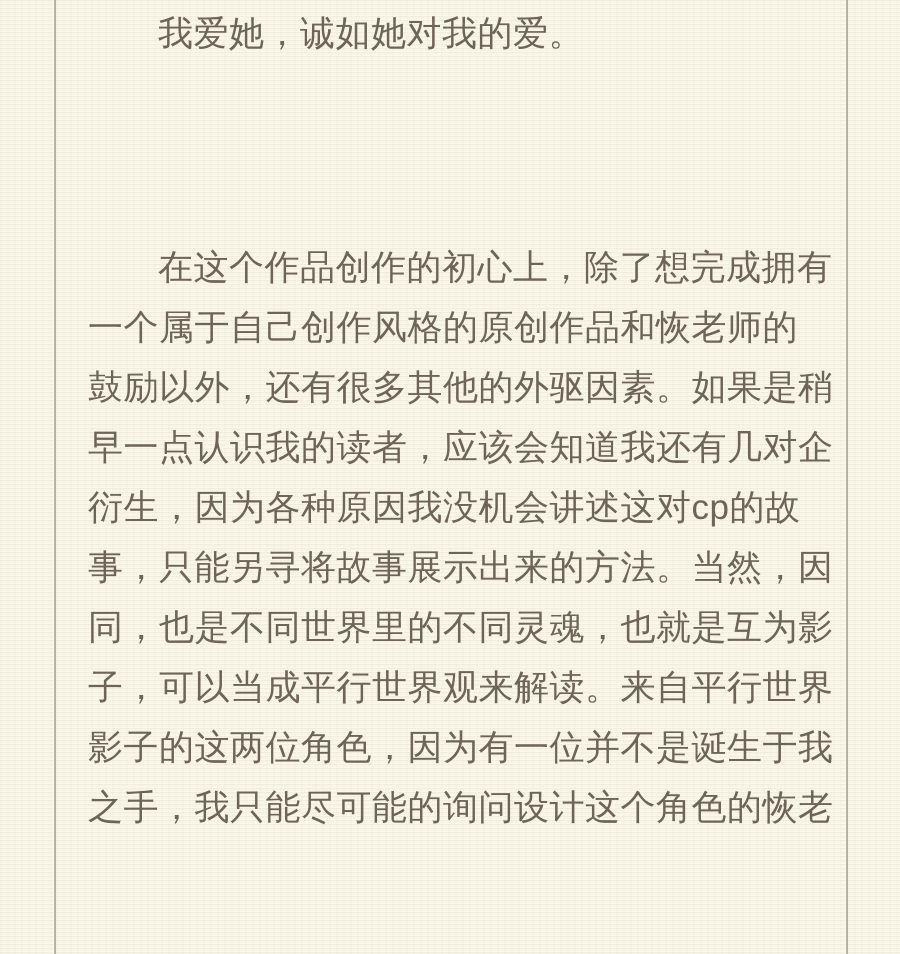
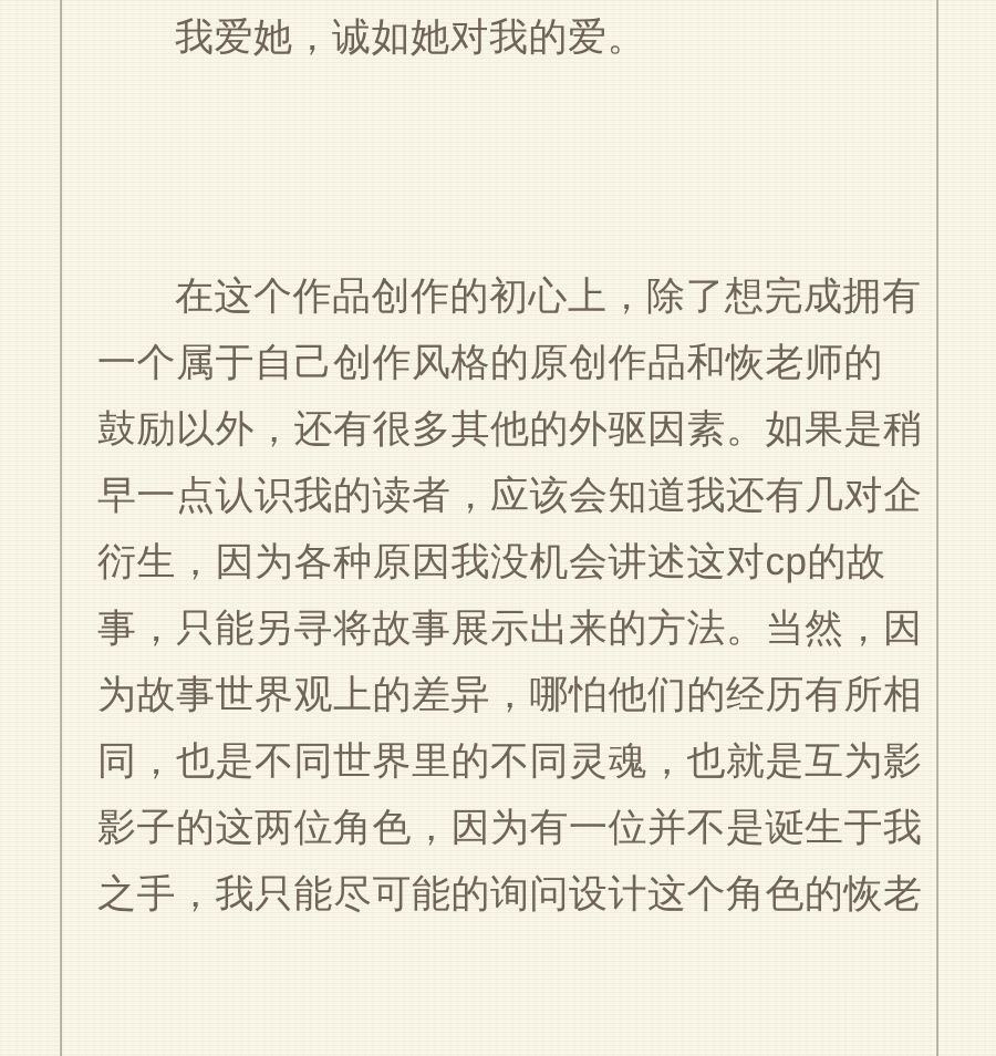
  我爱她，诚如她对我的爱。
  在这个作品创作的初心上，除了想完成拥有
  一个属于自己创作风格的原创作品和恢老师的
  鼓励以外，还有很多其他的外驱因素。如果是稍
  早一点认识我的读者，应该会知道我还有几对企
  衍生，因为各种原因我没机会讲述这对cp的故
  事，只能另寻将故事展示出来的方法。当然，因
+ 为故事世界观上的差异，哪怕他们的经历有所相
  同，也是不同世界里的不同灵魂，也就是互为影
- 子，可以当成平行世界观来解读。来自平行世界
  影子的这两位角色，因为有一位并不是诞生于我
  之手，我只能尽可能的询问设计这个角色的恢老
